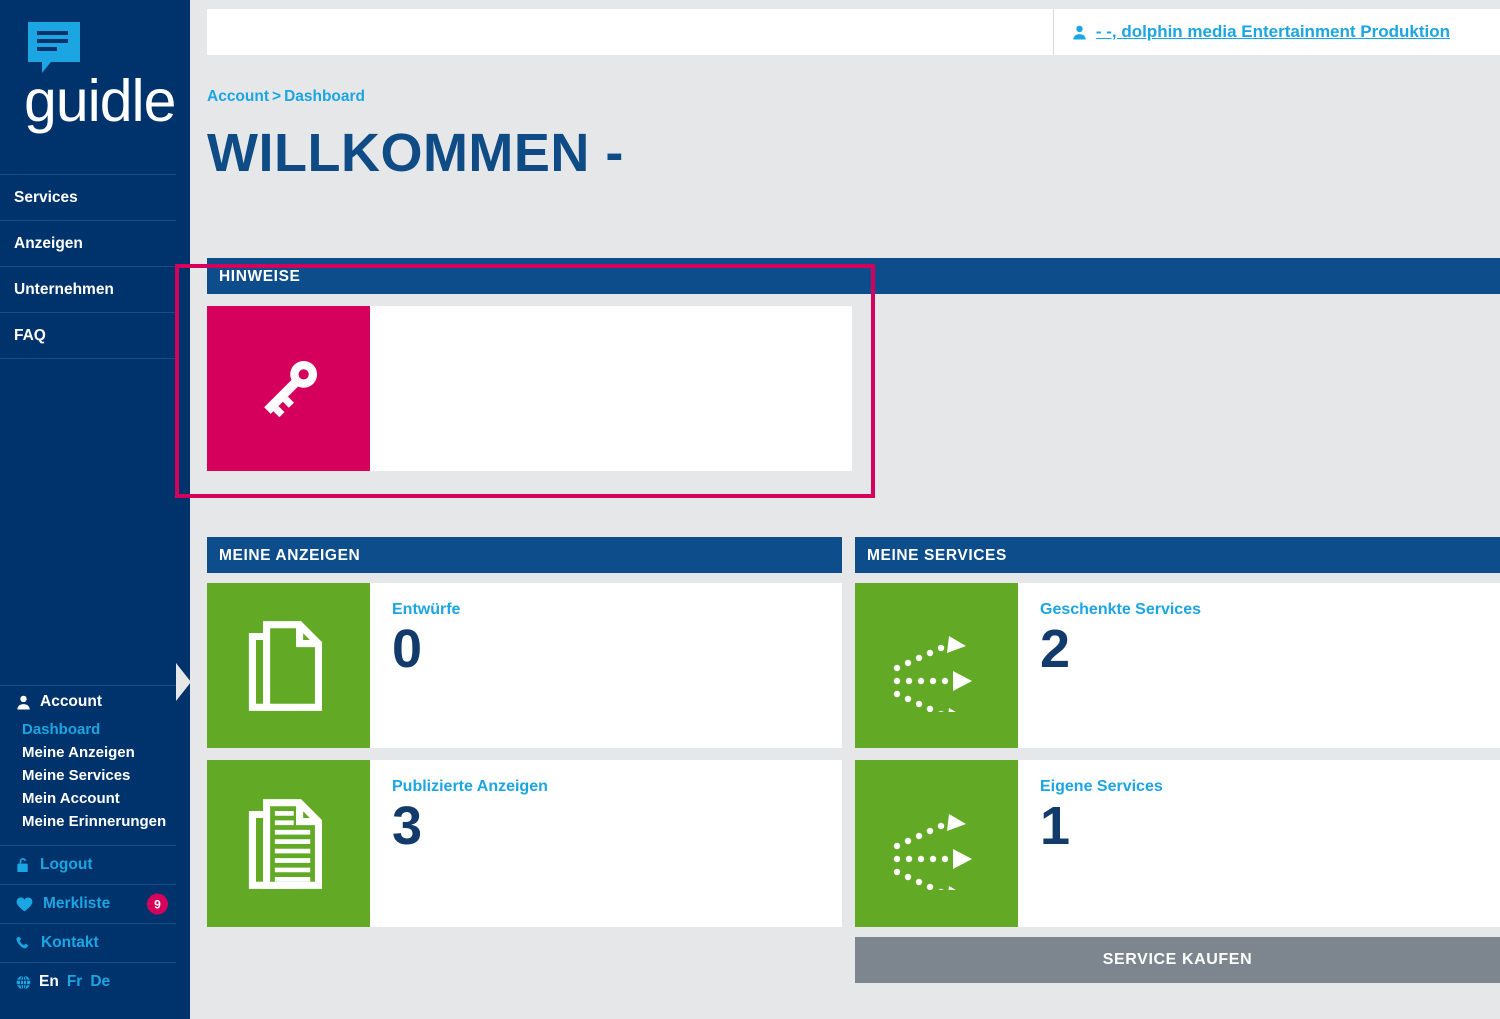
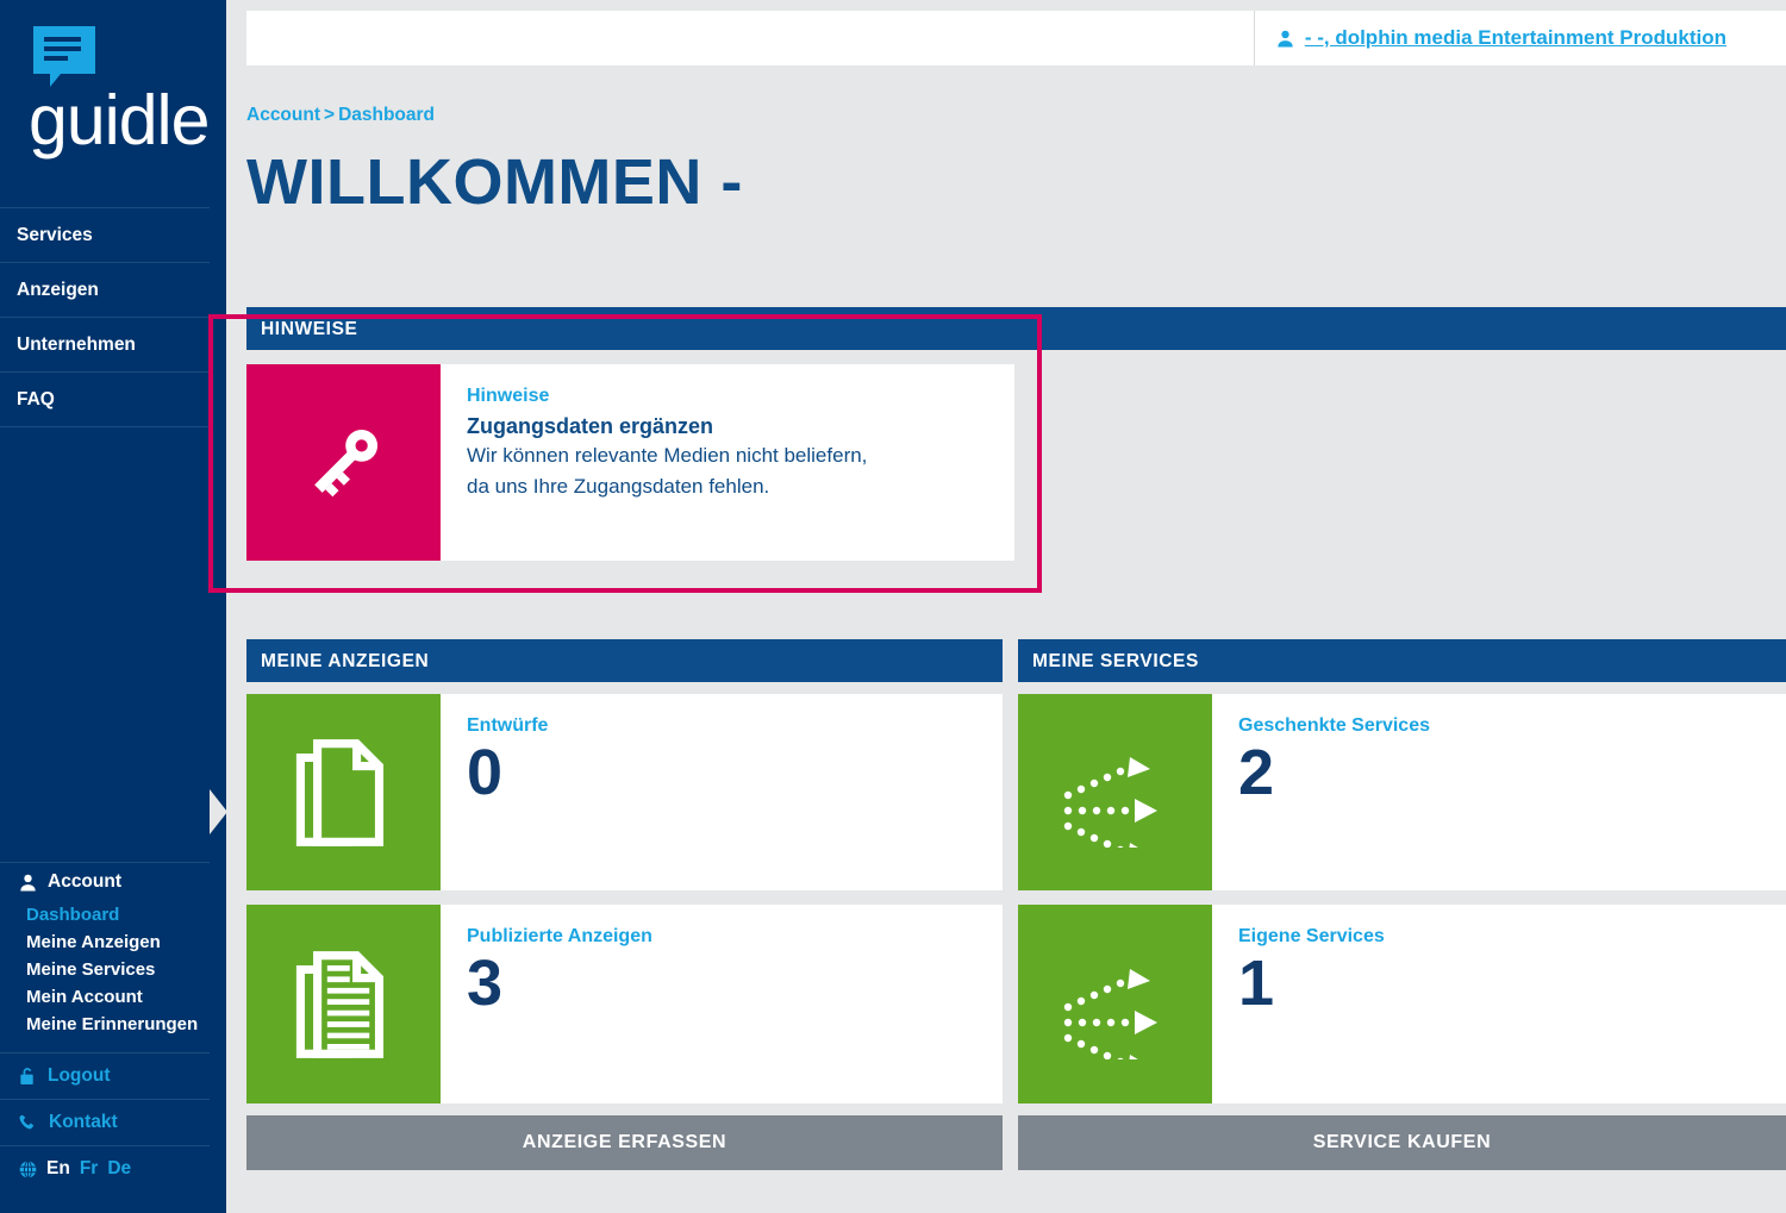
  guidle
  Services
  Anzeigen
  Unternehmen
  FAQ
  Account
  Dashboard
  Meine Anzeigen
  Meine Services
  Mein Account
  Meine Erinnerungen
  Logout
- Merkliste
- 9
  Kontakt
  En
  Fr
  De
  - -, dolphin media Entertainment Produktion
  Account > Dashboard
  WILLKOMMEN -
  HINWEISE
+ Hinweise
+ Zugangsdaten ergänzen
+ Wir können relevante Medien nicht beliefern,
+ da uns Ihre Zugangsdaten fehlen.
  MEINE ANZEIGEN
  Entwürfe
  0
  Publizierte Anzeigen
  3
+ ANZEIGE ERFASSEN
  MEINE SERVICES
  Geschenkte Services
  2
  Eigene Services
  1
  SERVICE KAUFEN
